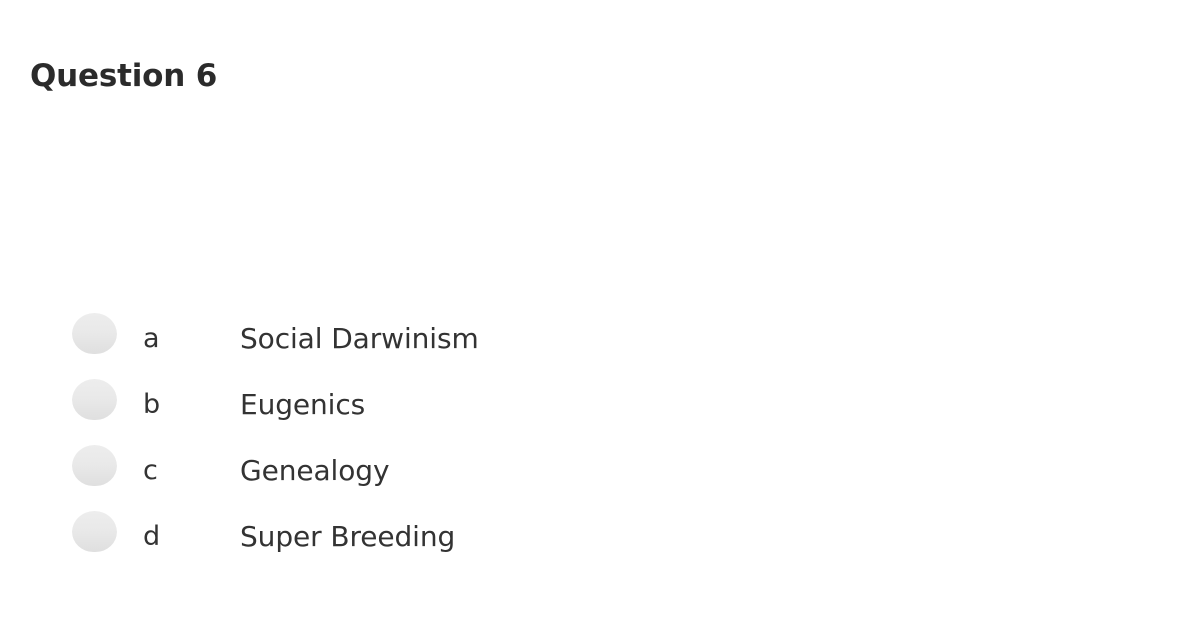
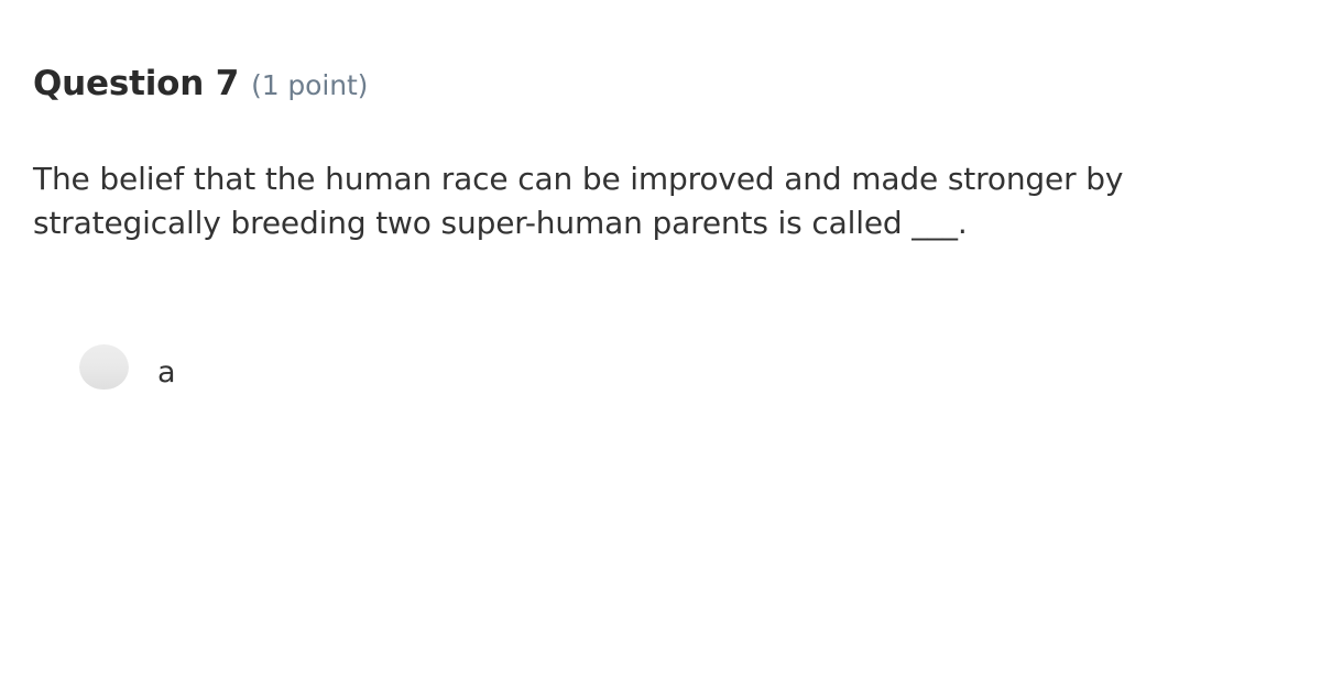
- Question 6
+ Question 7
+ (1 point)
+ The belief that the human race can be improved and made stronger by strategically breeding two super-human parents is called ___.
  a
- Social Darwinism
- b
- Eugenics
- c
- Genealogy
- d
- Super Breeding
